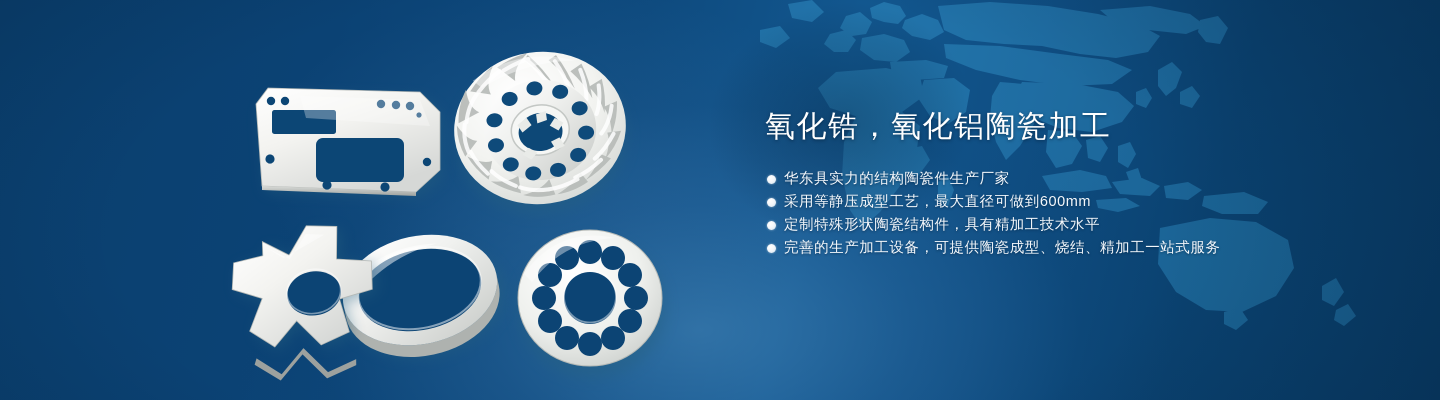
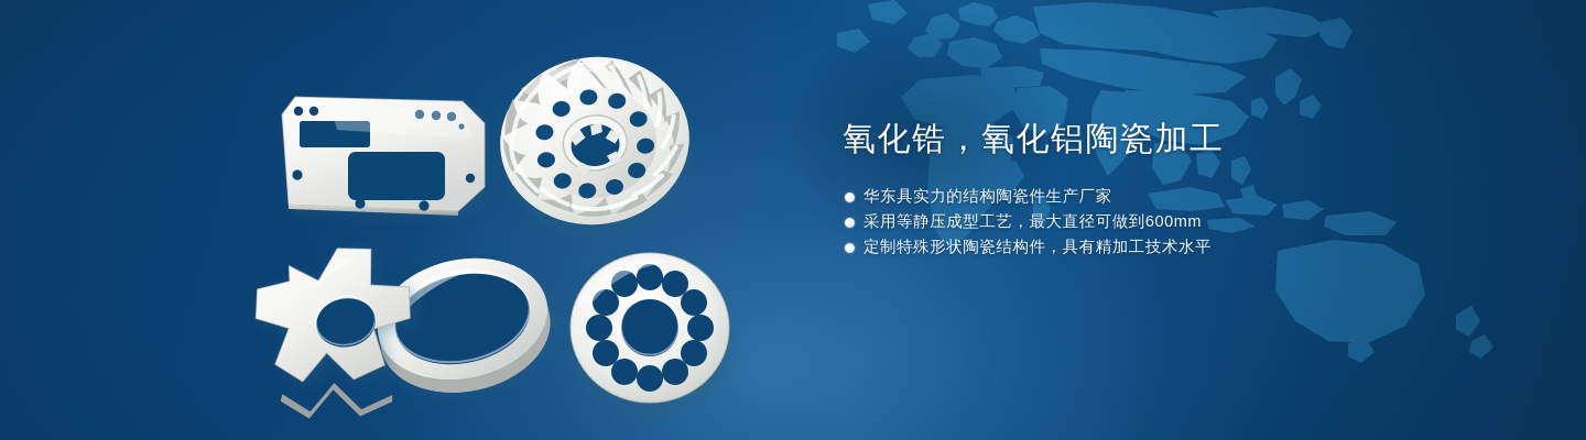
  氧化锆，氧化铝陶瓷加工
  华东具实力的结构陶瓷件生产厂家
  采用等静压成型工艺，最大直径可做到600mm
  定制特殊形状陶瓷结构件，具有精加工技术水平
- 完善的生产加工设备，可提供陶瓷成型、烧结、精加工一站式服务
